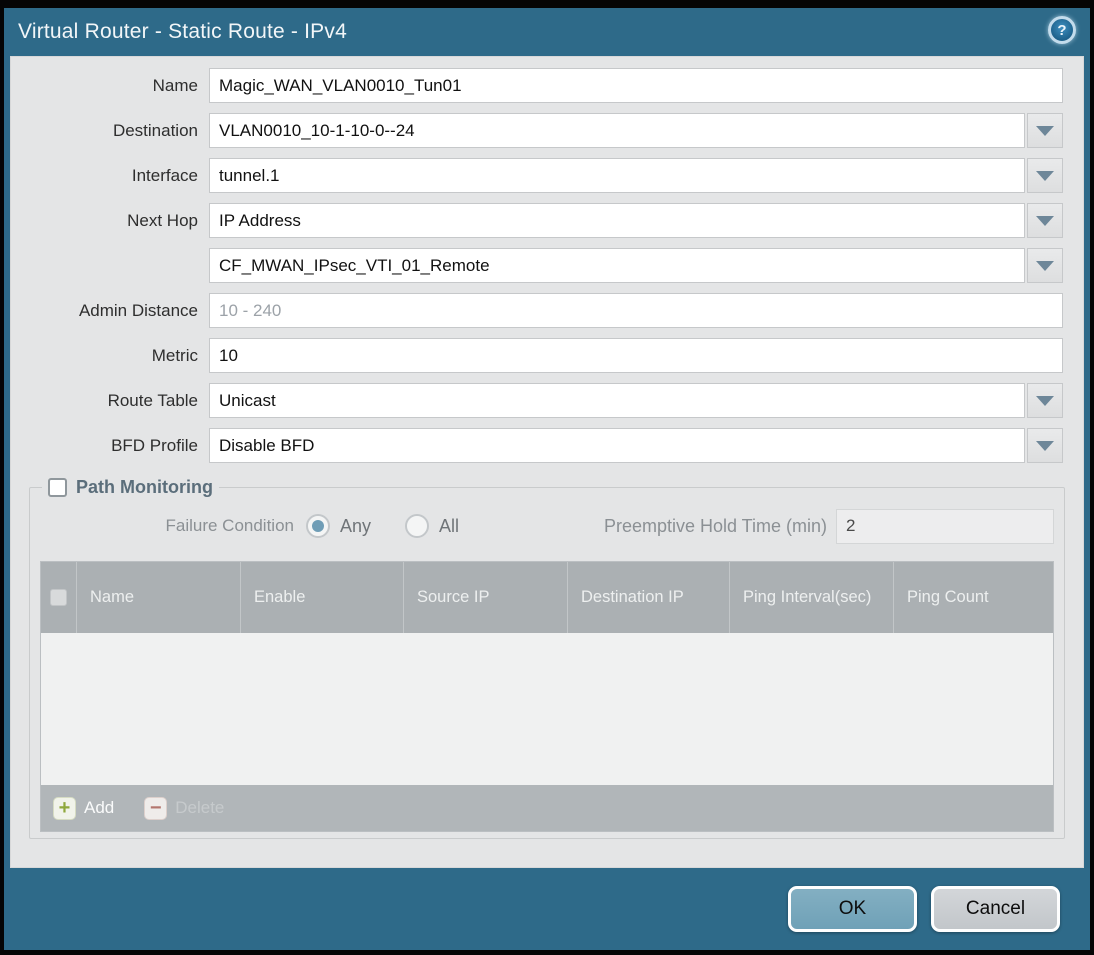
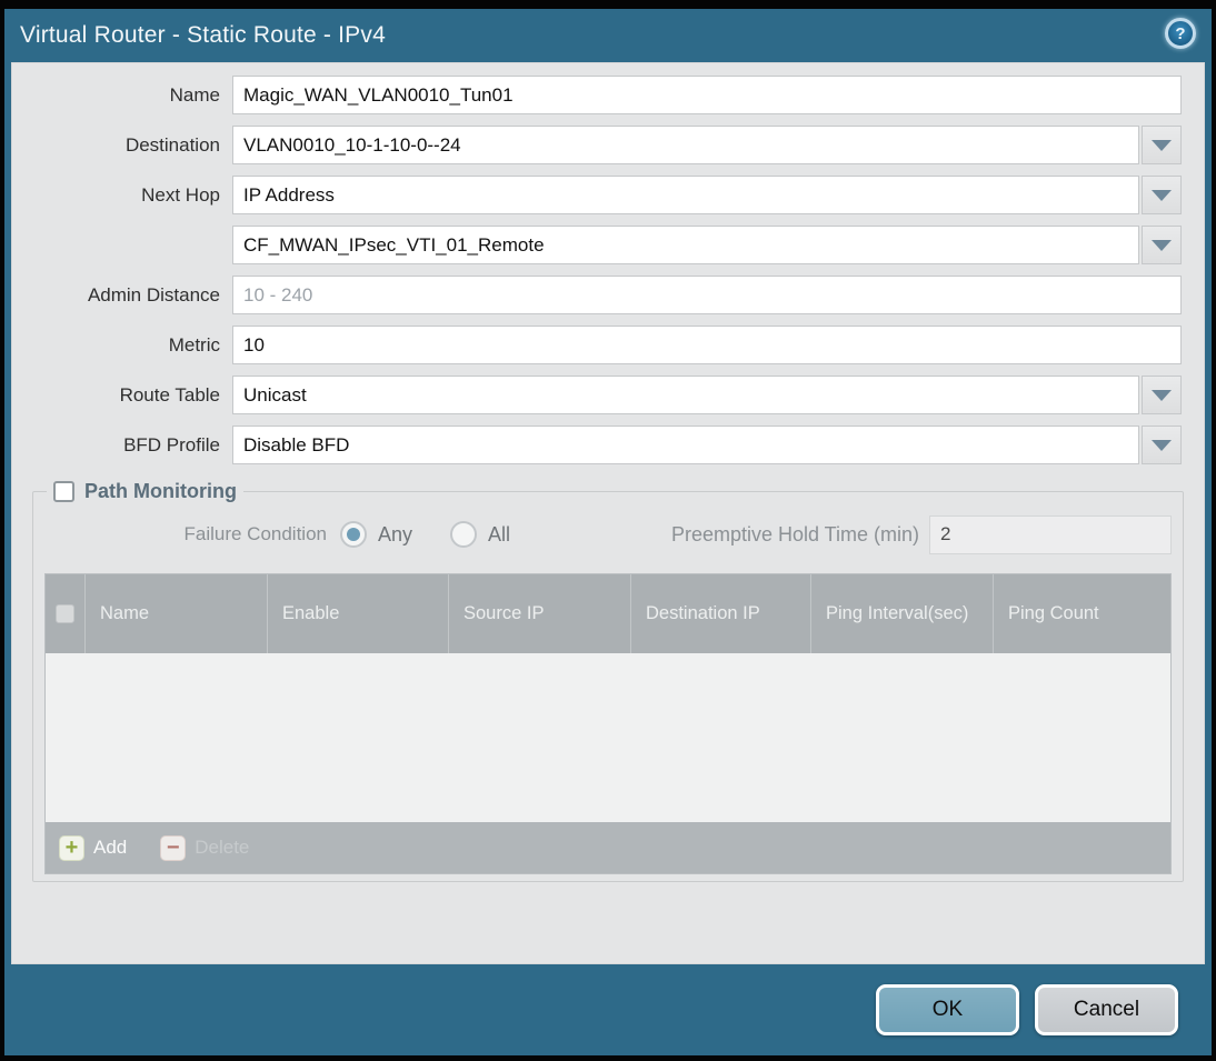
  Virtual Router - Static Route - IPv4
  ?
  Name
  Magic_WAN_VLAN0010_Tun01
  Destination
  VLAN0010_10-1-10-0--24
- Interface
- tunnel.1
  Next Hop
  IP Address
  CF_MWAN_IPsec_VTI_01_Remote
  Admin Distance
  10 - 240
  Metric
  10
  Route Table
  Unicast
  BFD Profile
  Disable BFD
  Path Monitoring
  Failure Condition
  Any
  All
  Preemptive Hold Time (min)
  2
  Name
  Enable
  Source IP
  Destination IP
  Ping Interval(sec)
  Ping Count
  +
  Add
  −
  OK
  Cancel
